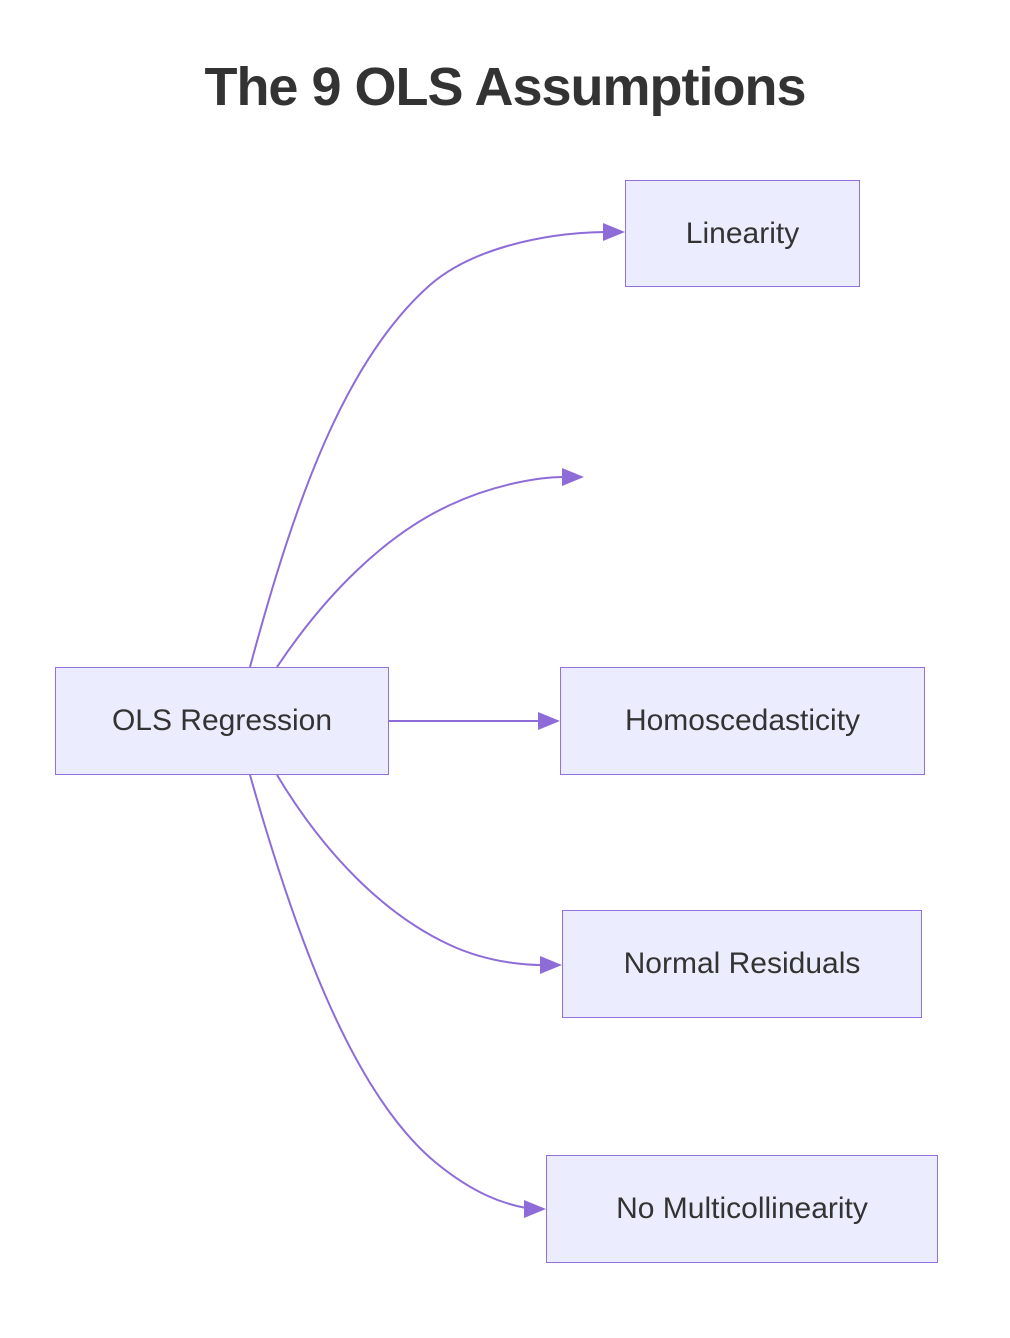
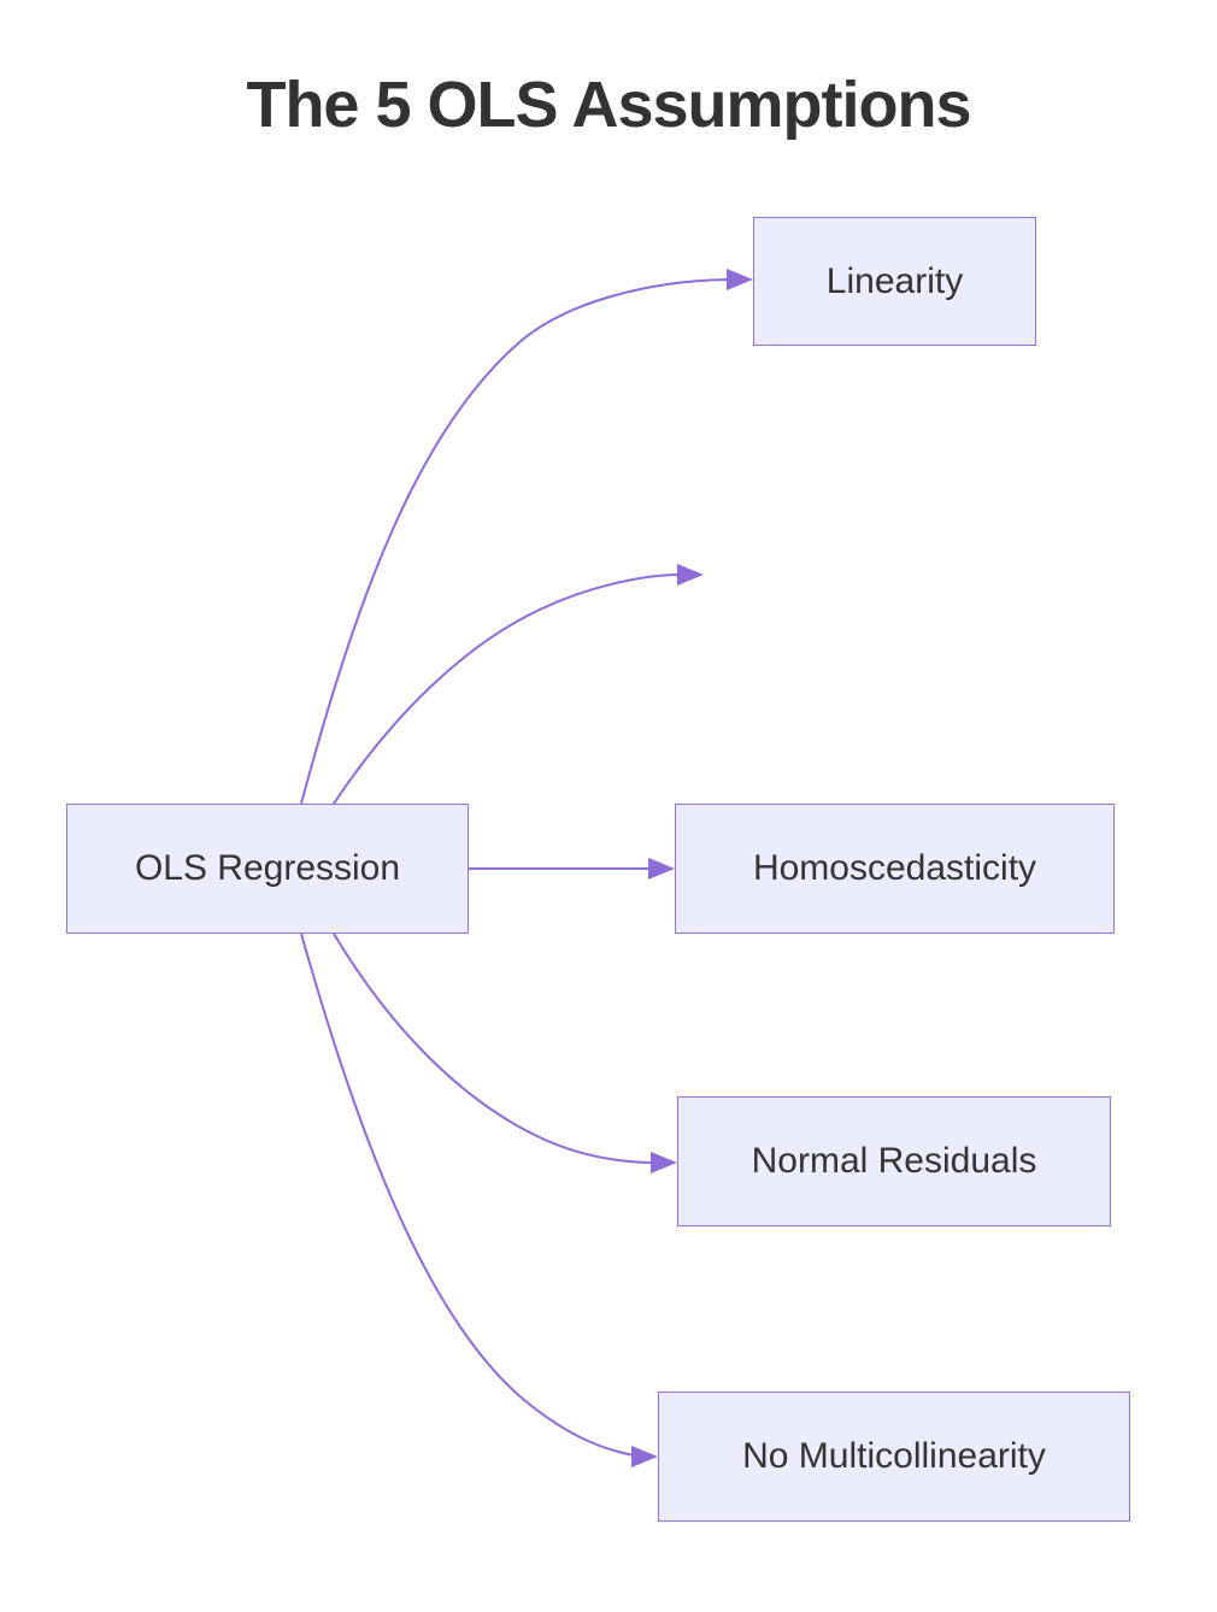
- The 9 OLS Assumptions
+ The 5 OLS Assumptions
  OLS Regression
  Linearity
  Homoscedasticity
  Normal Residuals
  No Multicollinearity
